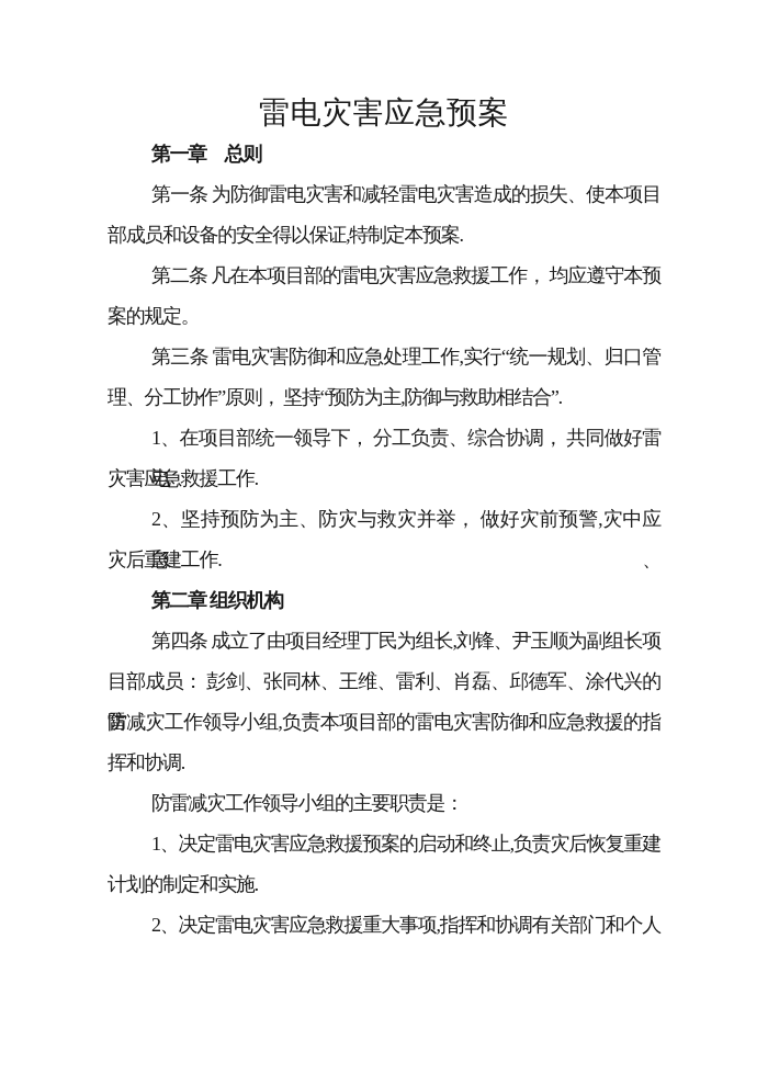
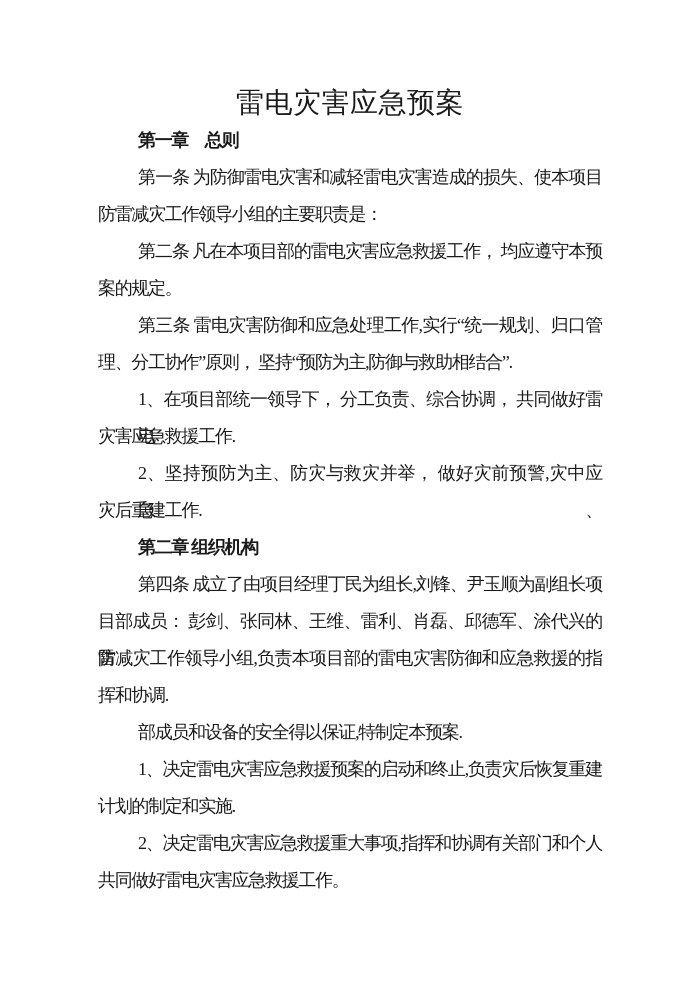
  雷电灾害应急预案
  第一章 总则
  第一条 为防御雷电灾害和减轻雷电灾害造成的损失、使本项目
- 部成员和设备的安全得以保证,特制定本预案.
+ 防雷减灾工作领导小组的主要职责是：
  第二条 凡在本项目部的雷电灾害应急救援工作， 均应遵守本预
  案的规定。
  第三条 雷电灾害防御和应急处理工作,实行“统一规划、归口管
  理、分工协作”原则， 坚持“预防为主,防御与救助相结合”.
  1、在项目部统一领导下， 分工负责、综合协调， 共同做好雷电
  灾害应急救援工作.
  2、坚持预防为主、防灾与救灾并举， 做好灾前预警,灾中应急、
  灾后重建工作.
  第二章 组织机构
  第四条 成立了由项目经理丁民为组长,刘锋、尹玉顺为副组长项
  目部成员： 彭剑、张同林、王维、雷利、肖磊、邱德军、涂代兴的防
  雷减灾工作领导小组,负责本项目部的雷电灾害防御和应急救援的指
  挥和协调.
- 防雷减灾工作领导小组的主要职责是：
+ 部成员和设备的安全得以保证,特制定本预案.
  1、决定雷电灾害应急救援预案的启动和终止,负责灾后恢复重建
  计划的制定和实施.
  2、决定雷电灾害应急救援重大事项,指挥和协调有关部门和个人
+ 共同做好雷电灾害应急救援工作。
